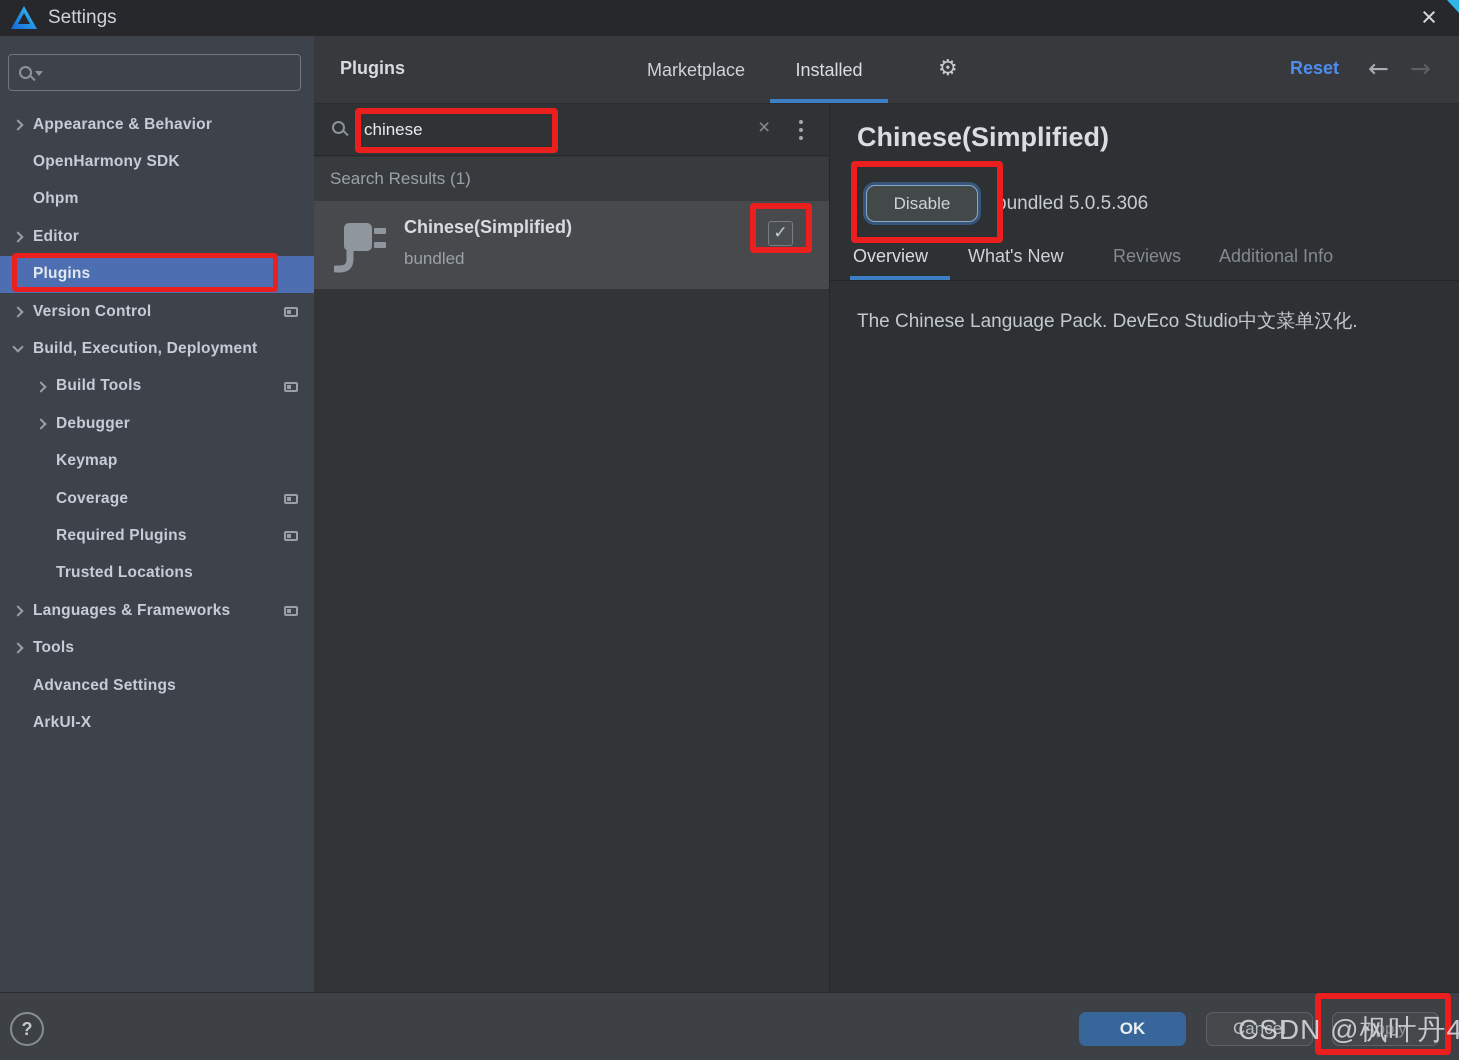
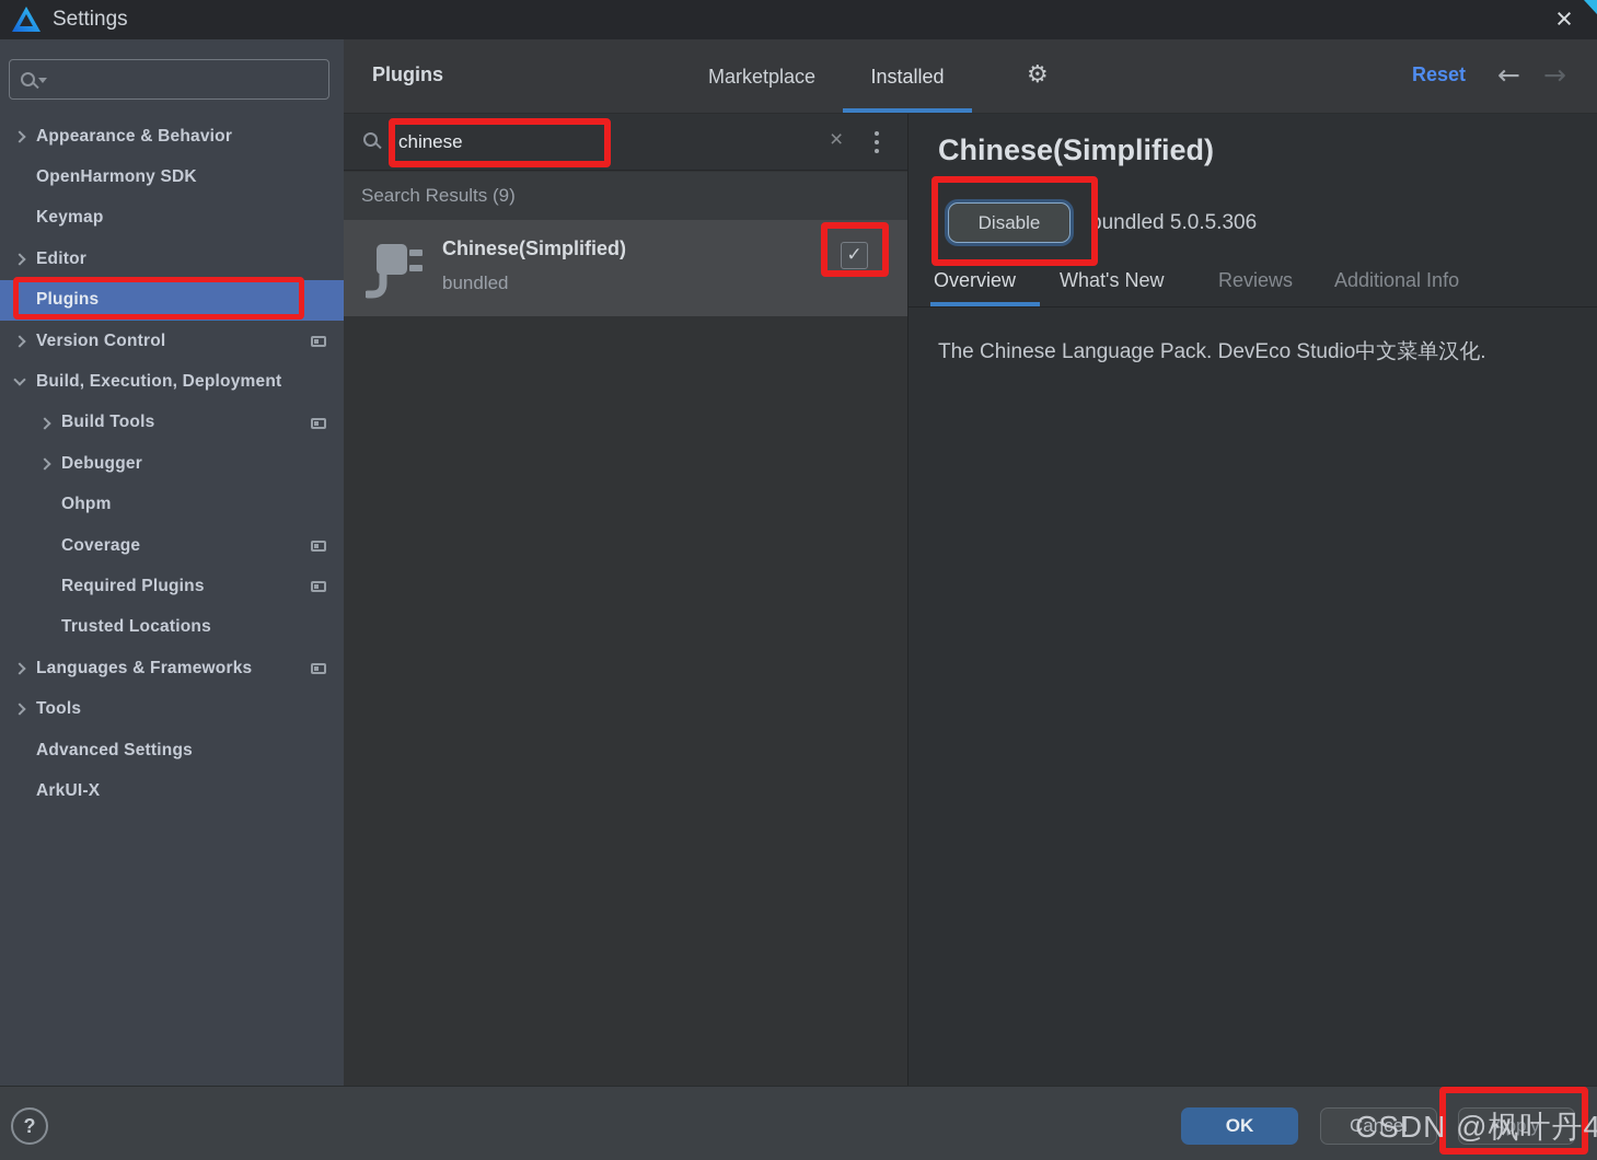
  Settings
  ×
  Appearance & Behavior
  OpenHarmony SDK
- Ohpm
+ Keymap
  Editor
  Plugins
  Version Control
  Build, Execution, Deployment
  Build Tools
  Debugger
- Keymap
+ Ohpm
  Coverage
  Required Plugins
  Trusted Locations
  Languages & Frameworks
  Tools
  Advanced Settings
  ArkUI-X
  Plugins
  Marketplace
  Installed
  ⚙
  Reset
  ←
  →
  chinese
  ×
- Search Results (1)
+ Search Results (9)
  Chinese(Simplified)
  bundled
  ✓
  Chinese(Simplified)
  Disable
  bundled 5.0.5.306
  Overview
  What's New
  Reviews
  Additional Info
  The Chinese Language Pack. DevEco Studio中文菜单汉化.
  ?
  OK
  Cancel
  Apply
  CSDN @枫叶丹4
